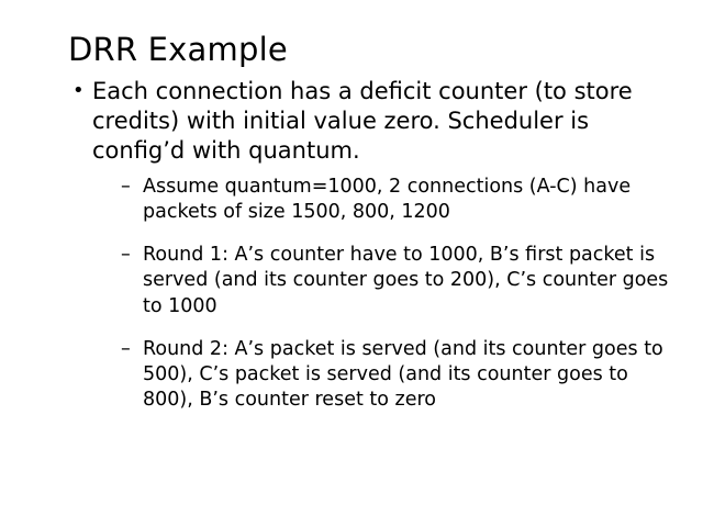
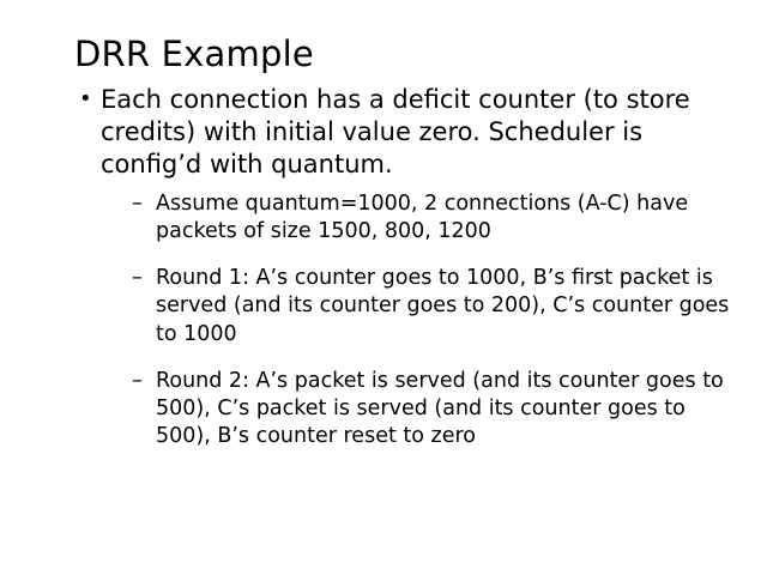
  DRR Example
  •
  Each connection has a deficit counter (to store credits) with initial value zero. Scheduler is config’d with quantum.
  –
  Assume quantum=1000, 2 connections (A-C) have packets of size 1500, 800, 1200
  –
- Round 1: A’s counter have to 1000, B’s first packet is served (and its counter goes to 200), C’s counter goes to 1000
+ Round 1: A’s counter goes to 1000, B’s first packet is served (and its counter goes to 200), C’s counter goes to 1000
  –
- Round 2: A’s packet is served (and its counter goes to 500), C’s packet is served (and its counter goes to 800), B’s counter reset to zero
+ Round 2: A’s packet is served (and its counter goes to 500), C’s packet is served (and its counter goes to 500), B’s counter reset to zero
